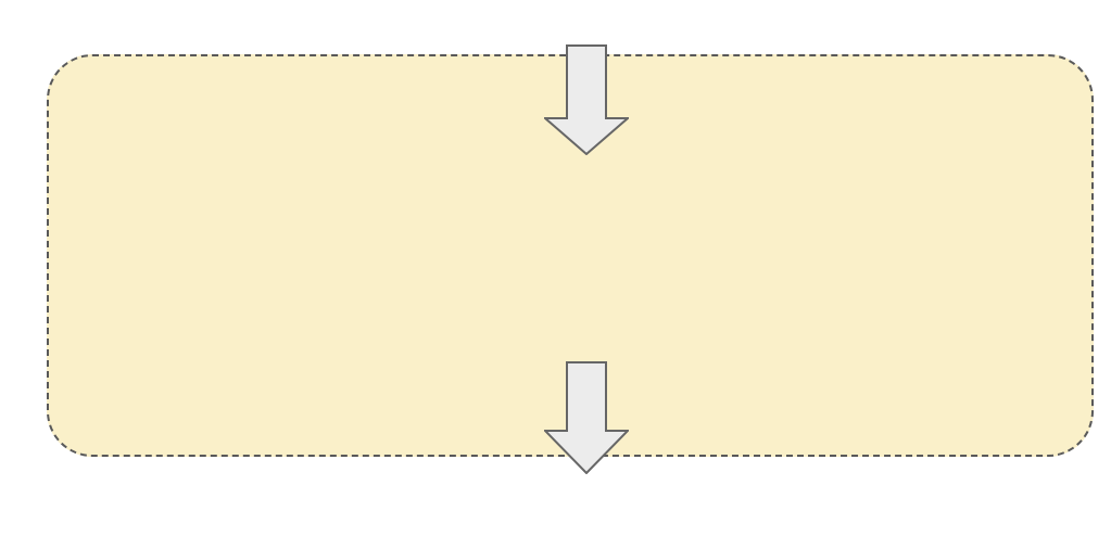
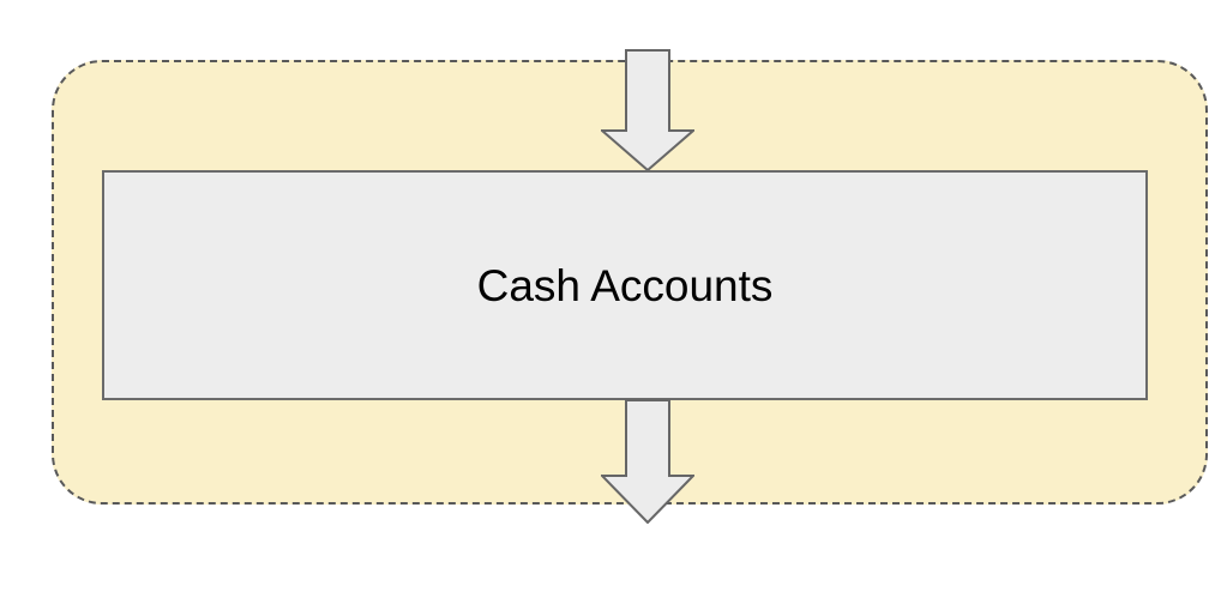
+ Cash Accounts
